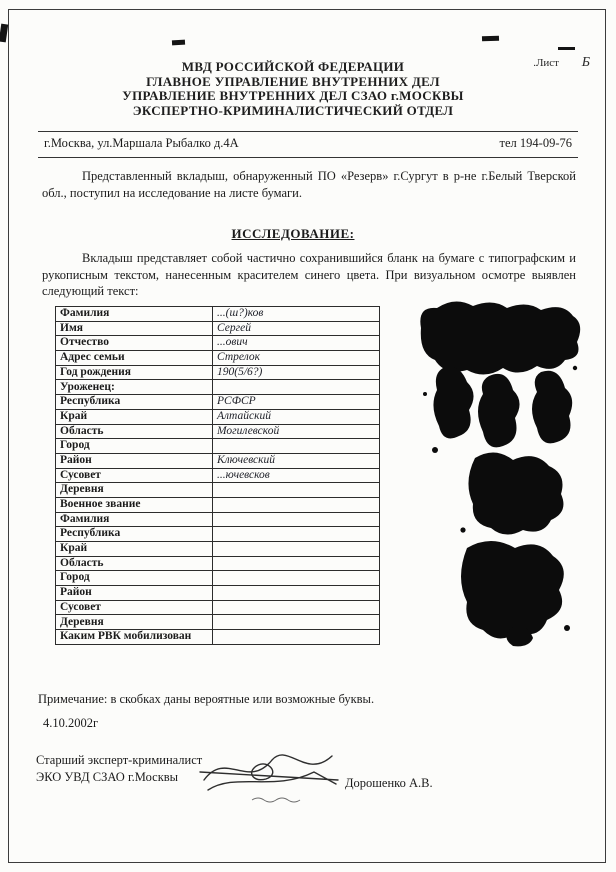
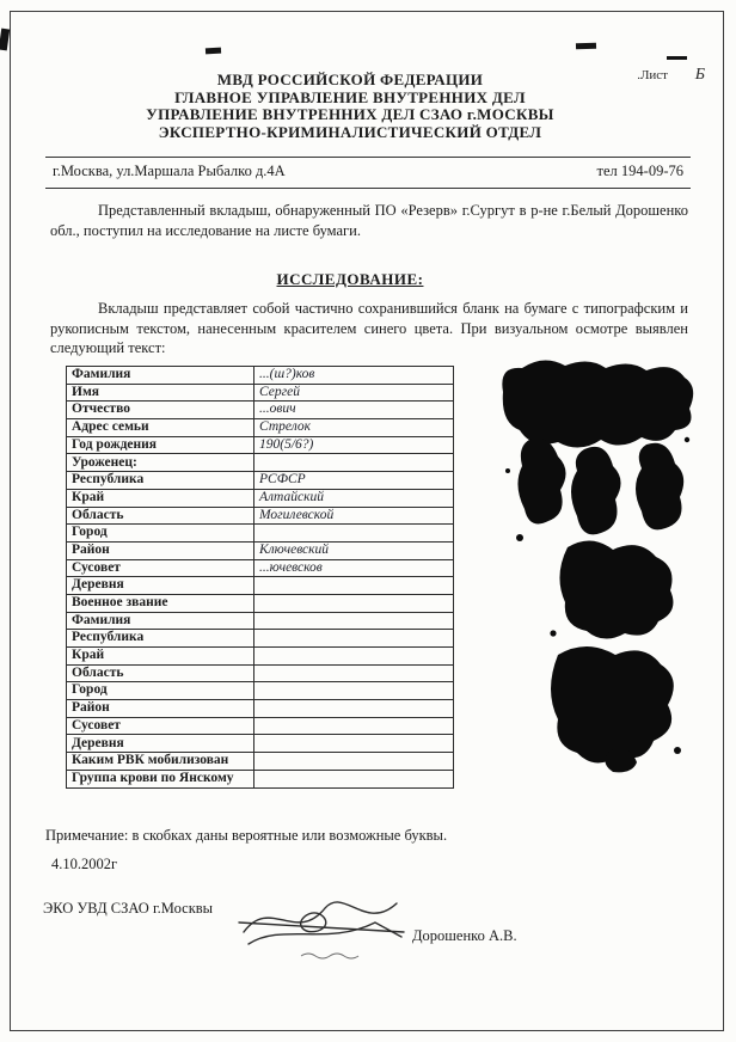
  .Лист Б
  МВД РОССИЙСКОЙ ФЕДЕРАЦИИ
  ГЛАВНОЕ УПРАВЛЕНИЕ ВНУТРЕННИХ ДЕЛ
  УПРАВЛЕНИЕ ВНУТРЕННИХ ДЕЛ СЗАО г.МОСКВЫ
  ЭКСПЕРТНО-КРИМИНАЛИСТИЧЕСКИЙ ОТДЕЛ
  г.Москва, ул.Маршала Рыбалко д.4А
  тел 194-09-76
- Представленный вкладыш, обнаруженный ПО «Резерв» г.Сургут в р-не г.Белый Тверской обл., поступил на исследование на листе бумаги.
+ Представленный вкладыш, обнаруженный ПО «Резерв» г.Сургут в р-не г.Белый Дорошенко обл., поступил на исследование на листе бумаги.
  ИССЛЕДОВАНИЕ:
  Вкладыш представляет собой частично сохранившийся бланк на бумаге с типографским и рукописным текстом, нанесенным красителем синего цвета. При визуальном осмотре выявлен следующий текст:
  Фамилия	...(ш?)ков
  Имя	Сергей
  Отчество	...ович
  Адрес семьи	Стрелок
  Год рождения	190(5/6?)
  Уроженец:
  Республика	РСФСР
  Край	Алтайский
  Область	Могилевской
  Город
  Район	Ключевский
  Сусовет	...ючевсков
  Деревня
  Военное звание
  Фамилия
  Республика
  Край
  Область
  Город
  Район
  Сусовет
  Деревня
  Каким РВК мобилизован
+ Группа крови по Янскому
  Примечание: в скобках даны вероятные или возможные буквы.
  4.10.2002г
- Старший эксперт-криминалист
  ЭКО УВД СЗАО г.Москвы
  Дорошенко А.В.
